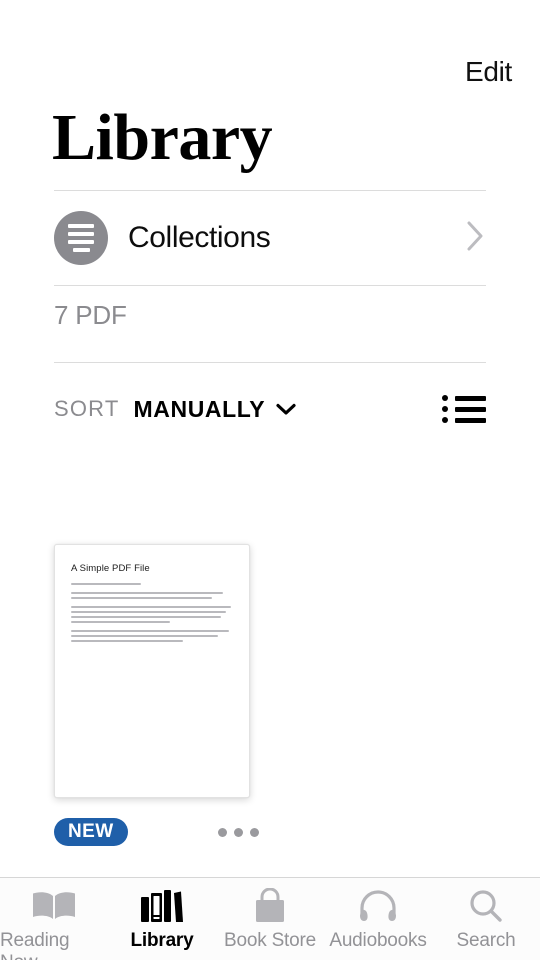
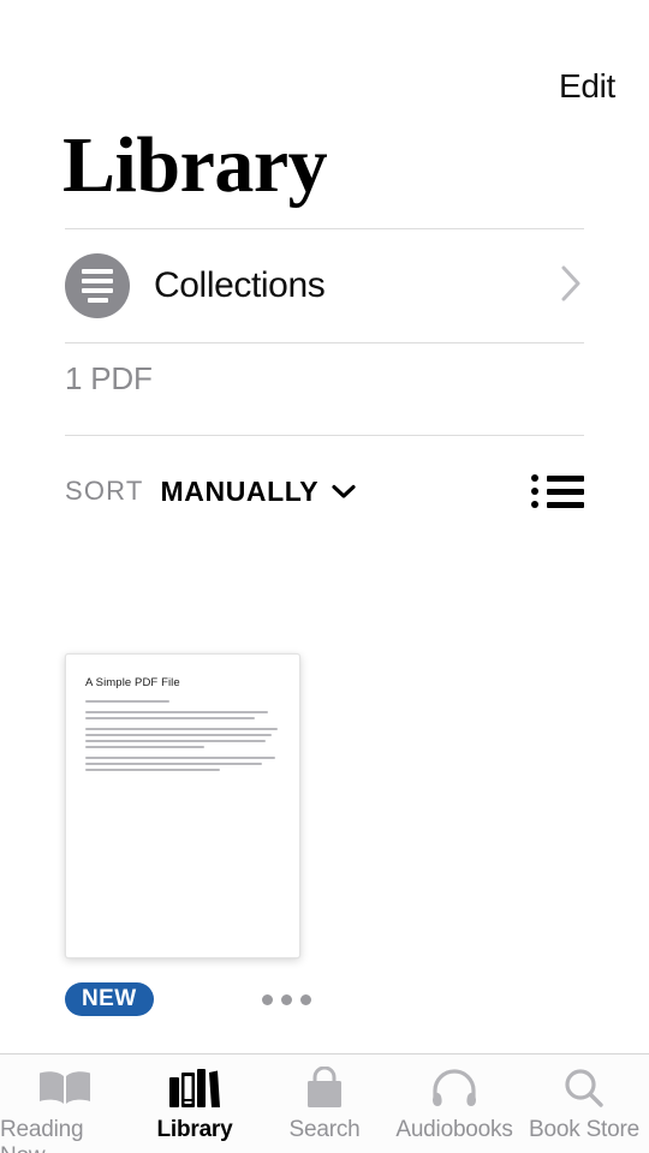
  Edit
  Library
  Collections
- 7 PDF
+ 1 PDF
  SORT
  MANUALLY
  A Simple PDF File
  NEW
  Reading
  Library
- Book Store
+ Search
  Audiobooks
- Search
+ Book Store
